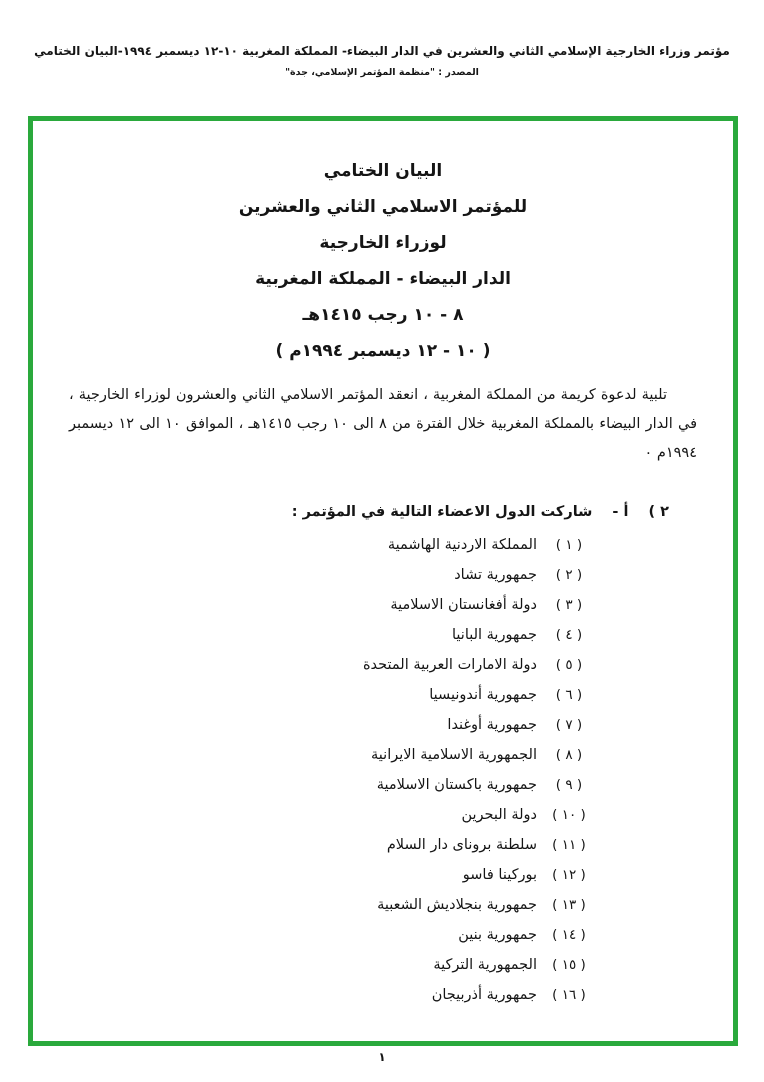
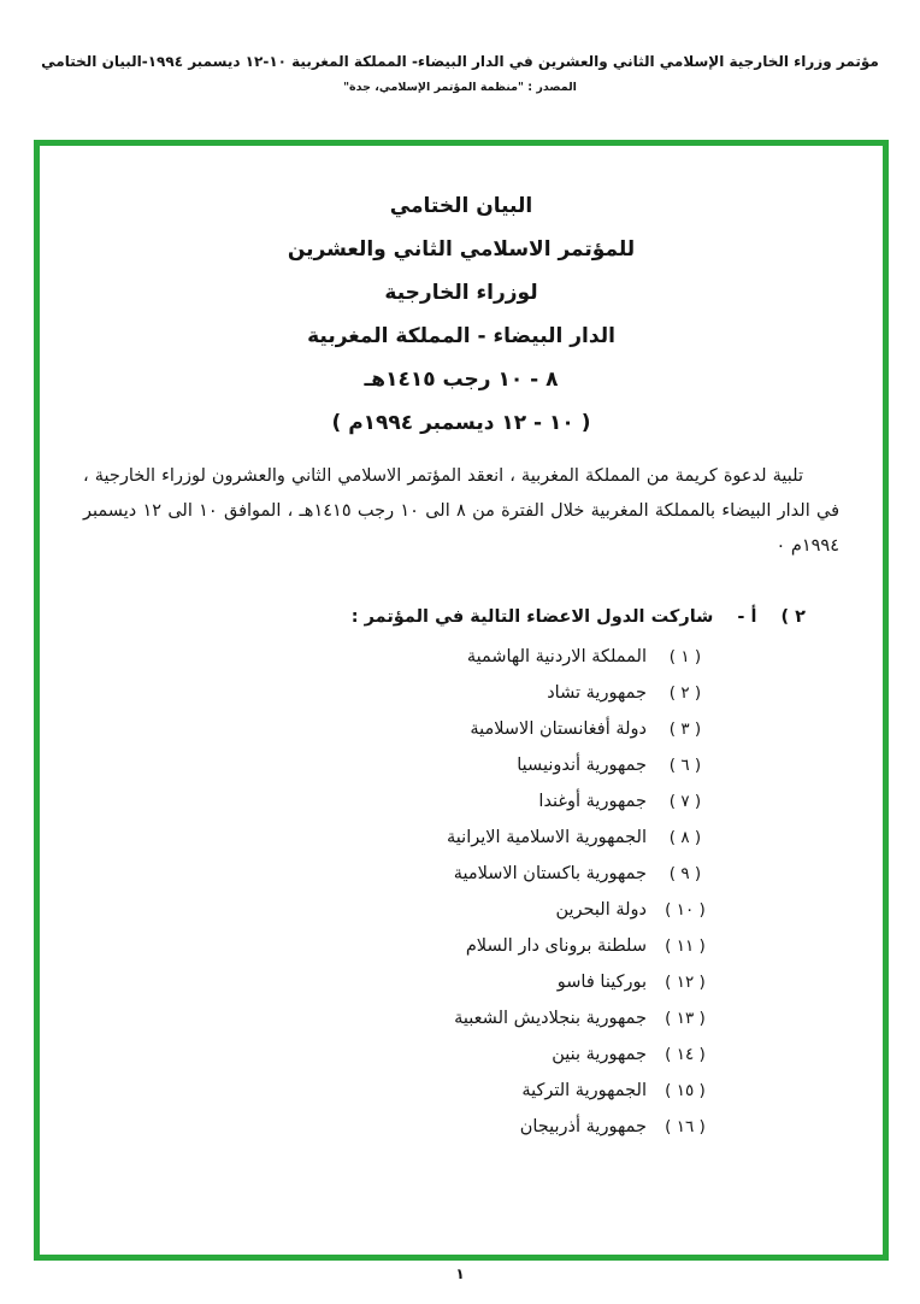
  مؤتمر وزراء الخارجية الإسلامي الثاني والعشرين في الدار البيضاء- المملكة المغربية ١٠-١٢ ديسمبر ١٩٩٤-البيان الختامي
  المصدر : "منظمة المؤتمر الإسلامي، جدة"
  البيان الختامي
  للمؤتمر الاسلامي الثاني والعشرين
  لوزراء الخارجية
  الدار البيضاء - المملكة المغربية
  ٨ - ١٠ رجب ١٤١٥هـ
  ( ١٠ - ١٢ ديسمبر ١٩٩٤م )
  تلبية لدعوة كريمة من المملكة المغربية ، انعقد المؤتمر الاسلامي الثاني والعشرون لوزراء الخارجية ، في الدار البيضاء بالمملكة المغربية خلال الفترة من ٨ الى ١٠ رجب ١٤١٥هـ ، الموافق ١٠ الى ١٢ ديسمبر ١٩٩٤م ٠
  ٢ )
  أ -
  شاركت الدول الاعضاء التالية في المؤتمر :
  ( ١ )
  المملكة الاردنية الهاشمية
  ( ٢ )
  جمهورية تشاد
  ( ٣ )
  دولة أفغانستان الاسلامية
- ( ٤ )
- جمهورية البانيا
- ( ٥ )
- دولة الامارات العربية المتحدة
  ( ٦ )
  جمهورية أندونيسيا
  ( ٧ )
  جمهورية أوغندا
  ( ٨ )
  الجمهورية الاسلامية الايرانية
  ( ٩ )
  جمهورية باكستان الاسلامية
  ( ١٠ )
  دولة البحرين
  ( ١١ )
  سلطنة بروناى دار السلام
  ( ١٢ )
  بوركينا فاسو
  ( ١٣ )
  جمهورية بنجلاديش الشعبية
  ( ١٤ )
  جمهورية بنين
  ( ١٥ )
  الجمهورية التركية
  ( ١٦ )
  جمهورية أذربيجان
  ١
